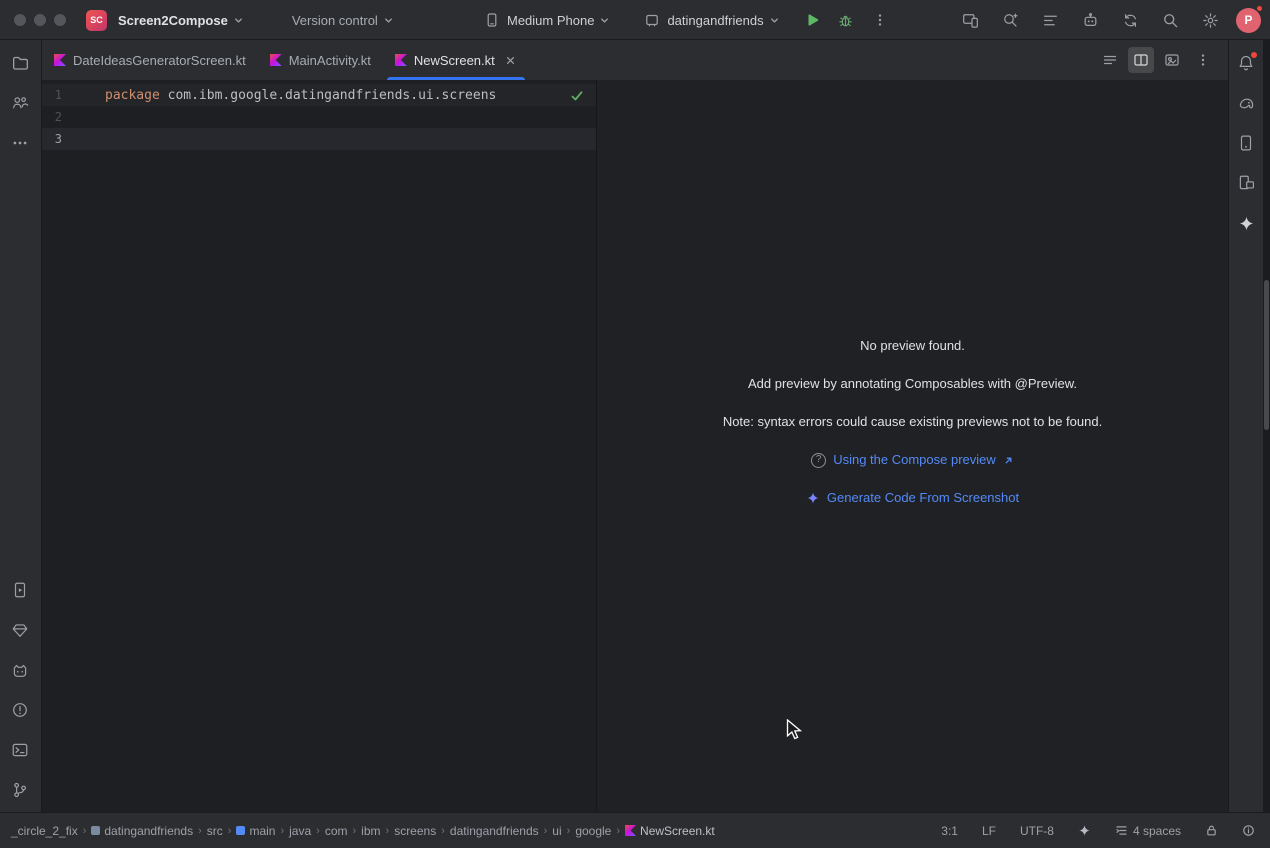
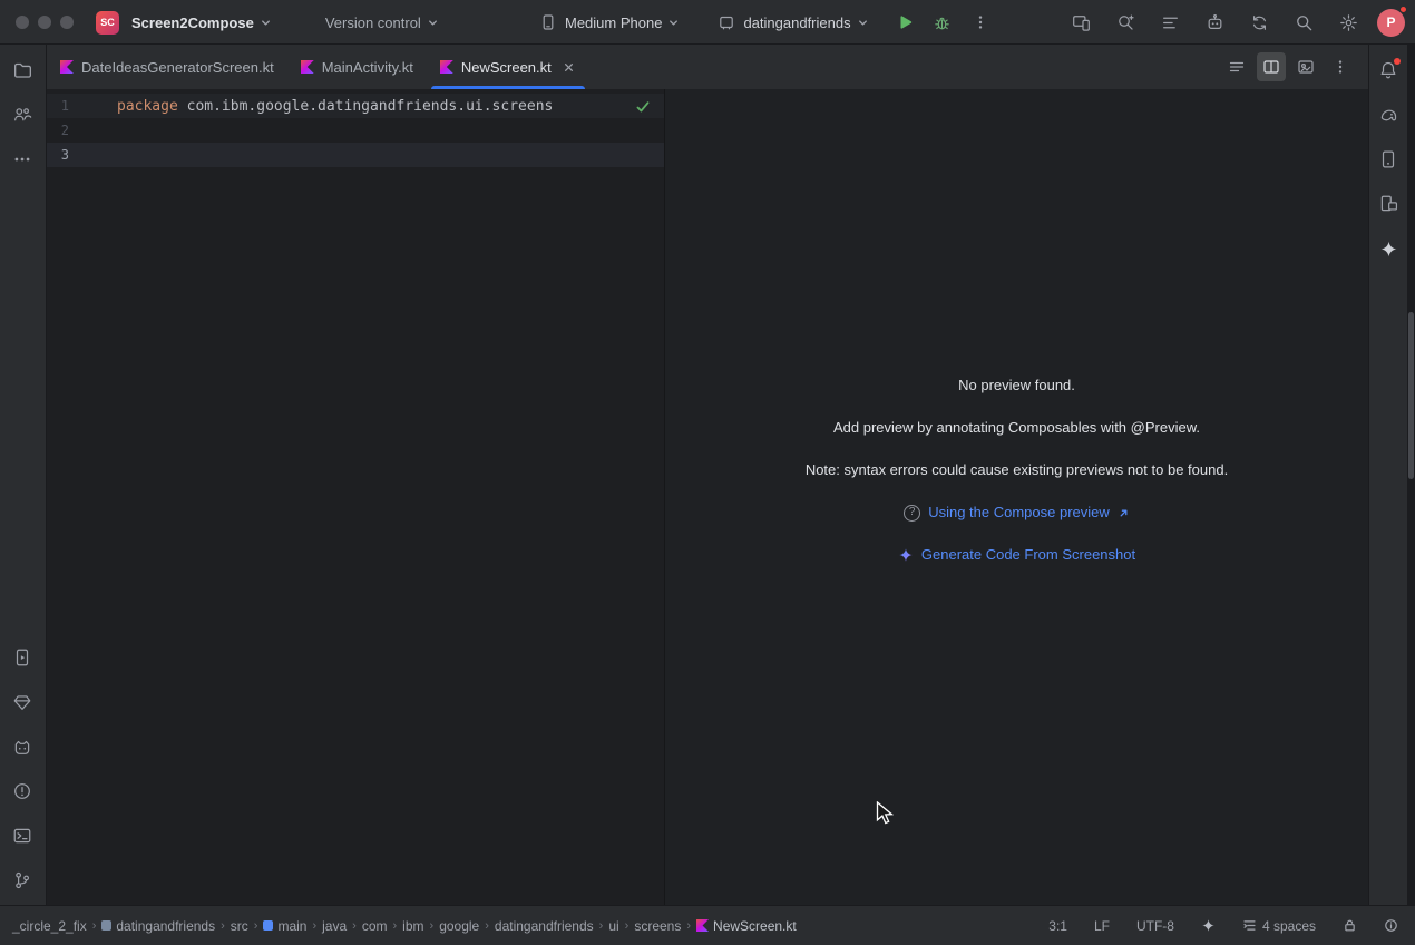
  SC
  Screen2Compose
  Version control
  Medium Phone
  datingandfriends
  P
  DateIdeasGeneratorScreen.kt
  MainActivity.kt
  NewScreen.kt
  1
  package com.ibm.google.datingandfriends.ui.screens
  2
  3
  No preview found.
  Add preview by annotating Composables with @Preview.
  Note: syntax errors could cause existing previews not to be found.
  ?
  Using the Compose preview
  Generate Code From Screenshot
  _circle_2_fix
  ›
  datingandfriends
  ›
  src
  ›
  main
  ›
  java
  ›
  com
  ›
  ibm
  ›
- screens
+ google
  ›
  datingandfriends
  ›
  ui
  ›
- google
+ screens
  ›
  NewScreen.kt
  3:1
  LF
  UTF-8
  4 spaces
